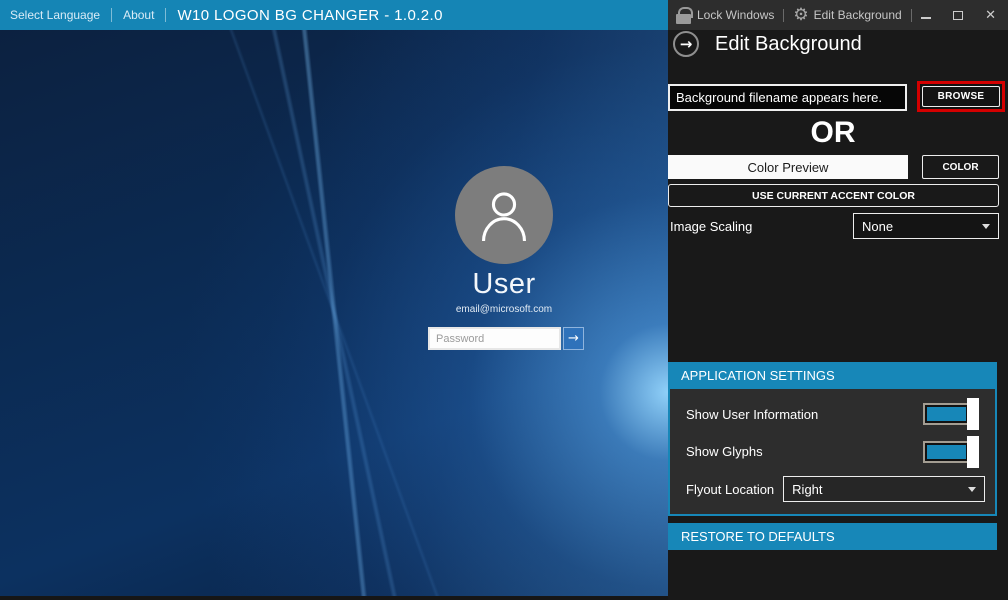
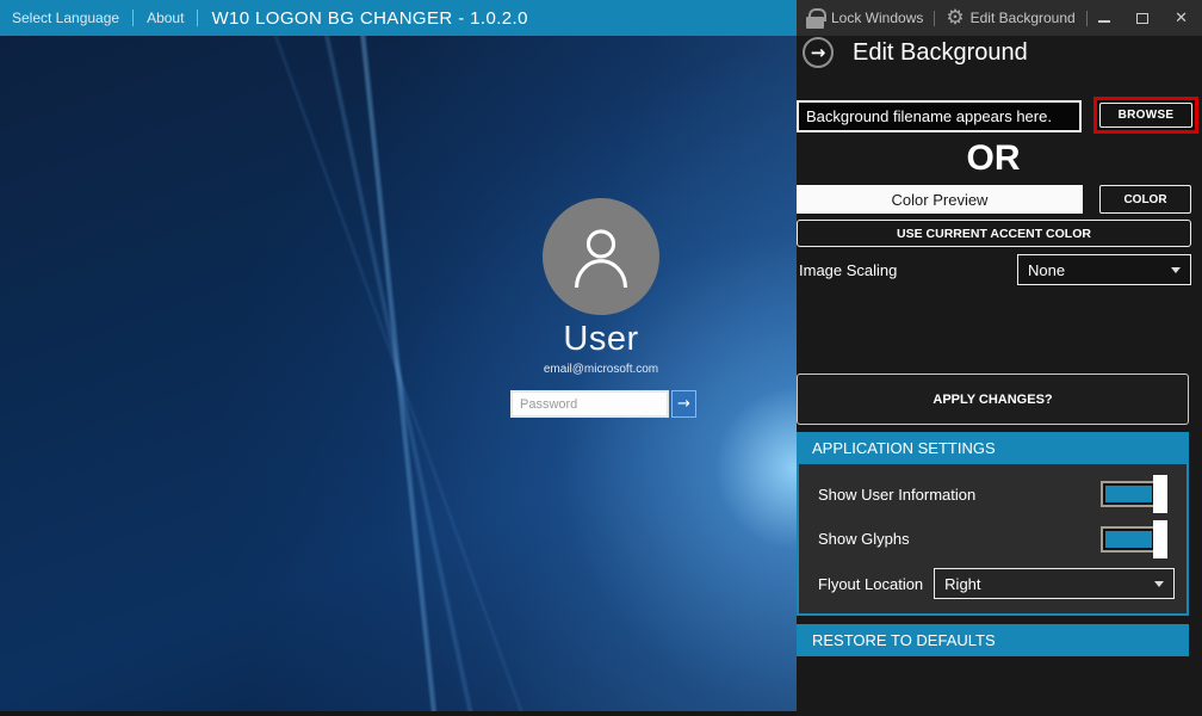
  Select Language
  About
  W10 LOGON BG CHANGER - 1.0.2.0
  Lock Windows
  ⚙
  Edit Background
  ✕
  User
  email@microsoft.com
  Password
  →
  →
  Edit Background
  Background filename appears here.
  BROWSE
  OR
  Color Preview
  COLOR
  USE CURRENT ACCENT COLOR
  Image Scaling
  None
+ APPLY CHANGES?
  APPLICATION SETTINGS
  Show User Information
  Show Glyphs
  Flyout Location
  Right
  RESTORE TO DEFAULTS
